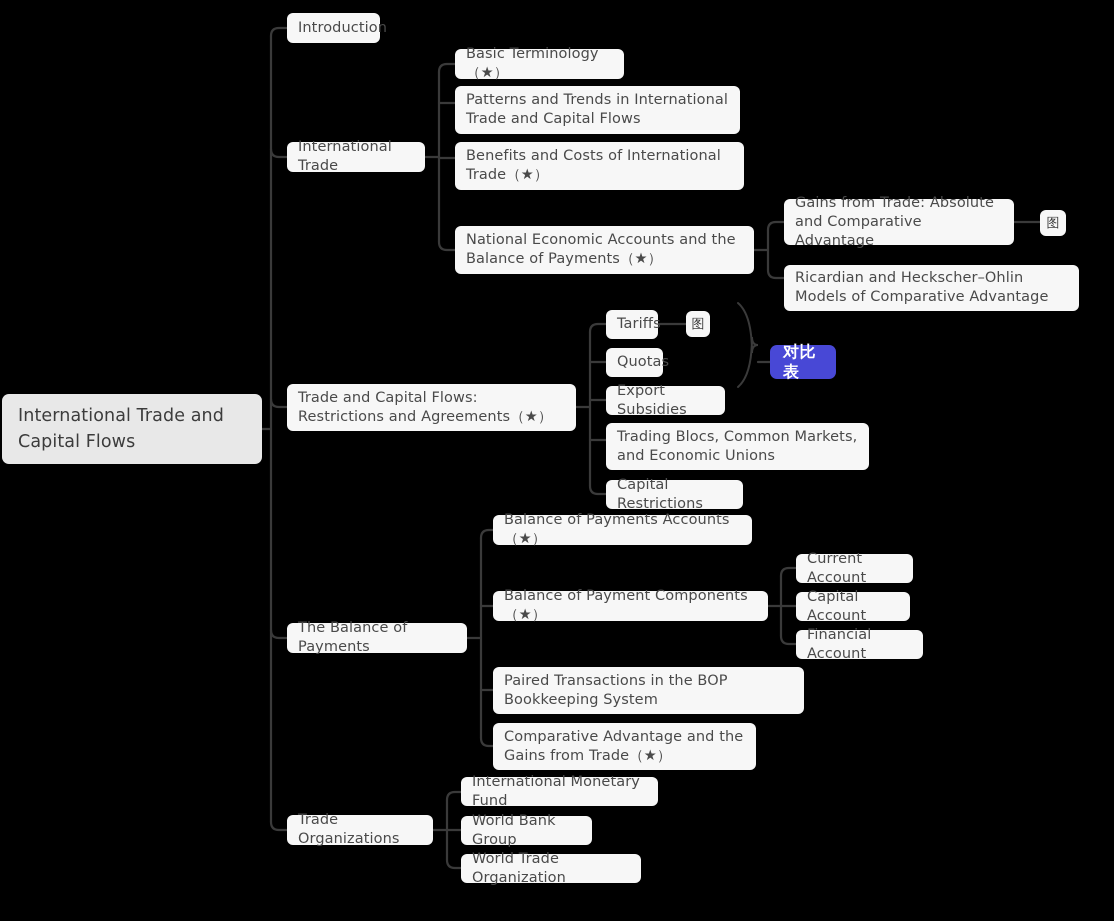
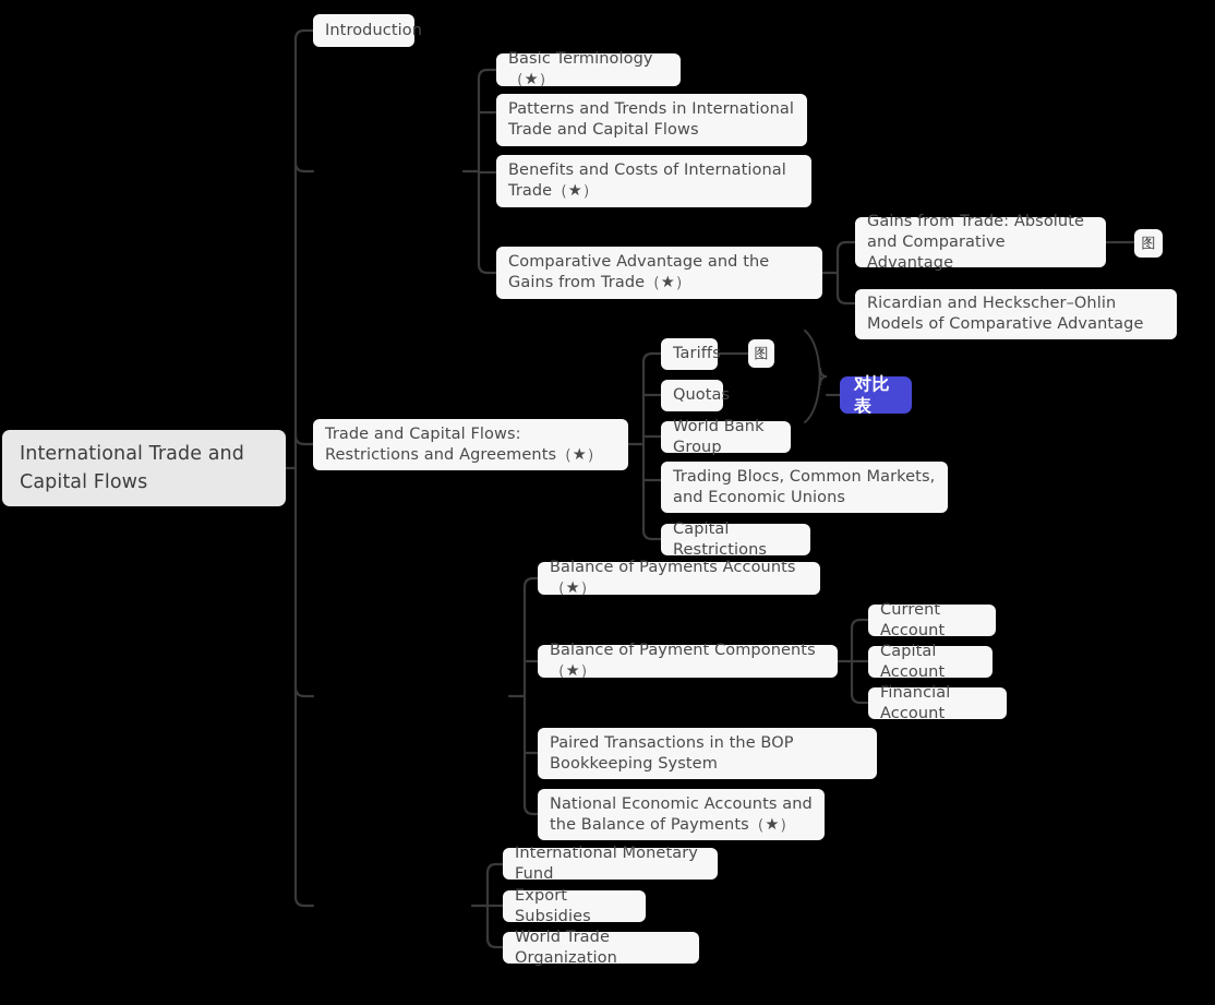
  International Trade and Capital Flows
  Introduction
- International Trade
  Trade and Capital Flows: Restrictions and Agreements（★）
- The Balance of Payments
- Trade Organizations
  Basic Terminology（★）
  Patterns and Trends in International Trade and Capital Flows
  Benefits and Costs of International Trade（★）
- National Economic Accounts and the Balance of Payments（★）
+ Comparative Advantage and the Gains from Trade（★）
  Gains from Trade: Absolute and Comparative Advantage
  图
  Ricardian and Heckscher–Ohlin Models of Comparative Advantage
  Tariffs
  图
  Quotas
- Export Subsidies
+ World Bank Group
  Trading Blocs, Common Markets, and Economic Unions
  Capital Restrictions
  对比表
  Balance of Payments Accounts（★）
  Balance of Payment Components（★）
  Paired Transactions in the BOP Bookkeeping System
- Comparative Advantage and the Gains from Trade（★）
+ National Economic Accounts and the Balance of Payments（★）
  Current Account
  Capital Account
  Financial Account
  International Monetary Fund
- World Bank Group
+ Export Subsidies
  World Trade Organization
